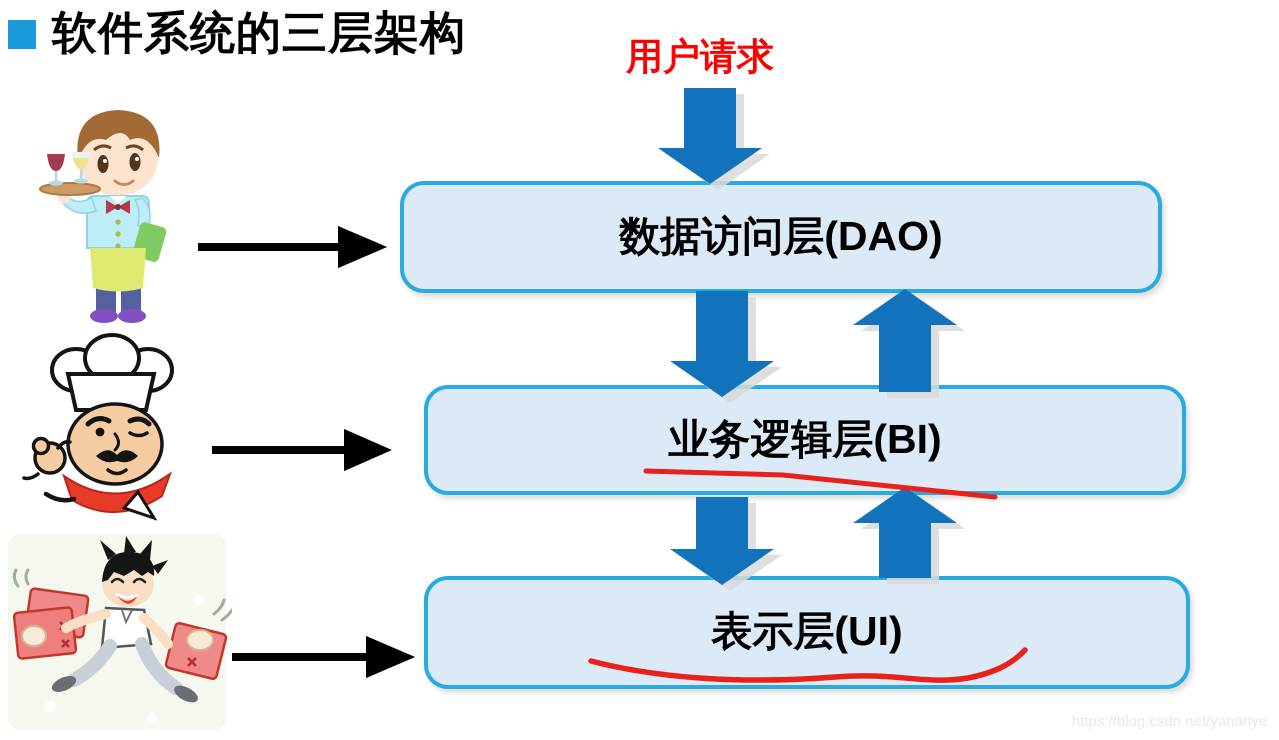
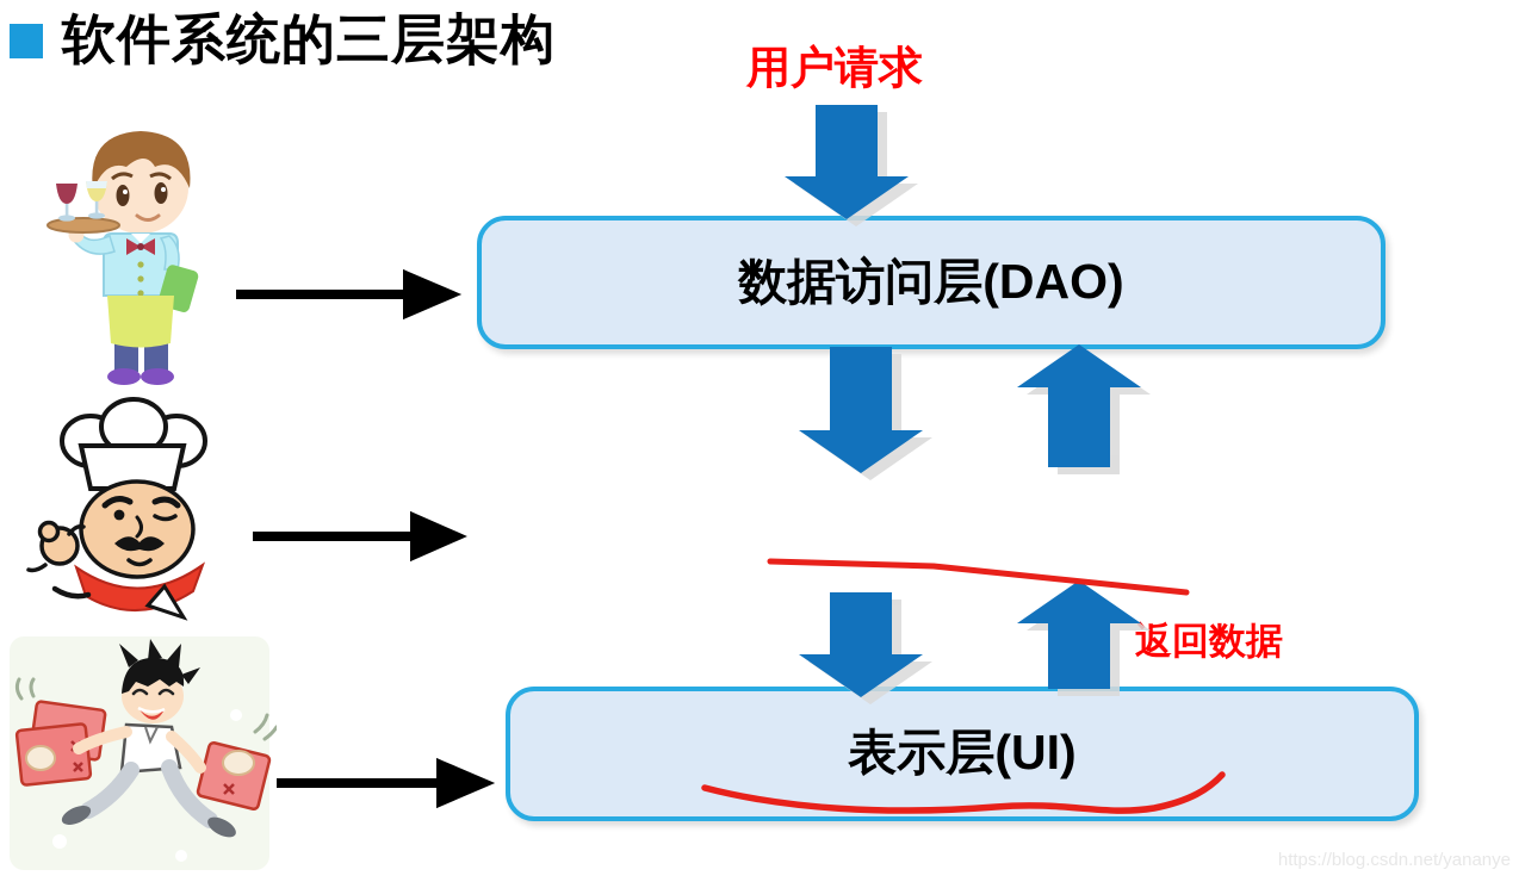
  软件系统的三层架构
  用户请求
+ 返回数据
  数据访问层(DAO)
- 业务逻辑层(BI)
  表示层(UI)
  https://blog.csdn.net/yananye
